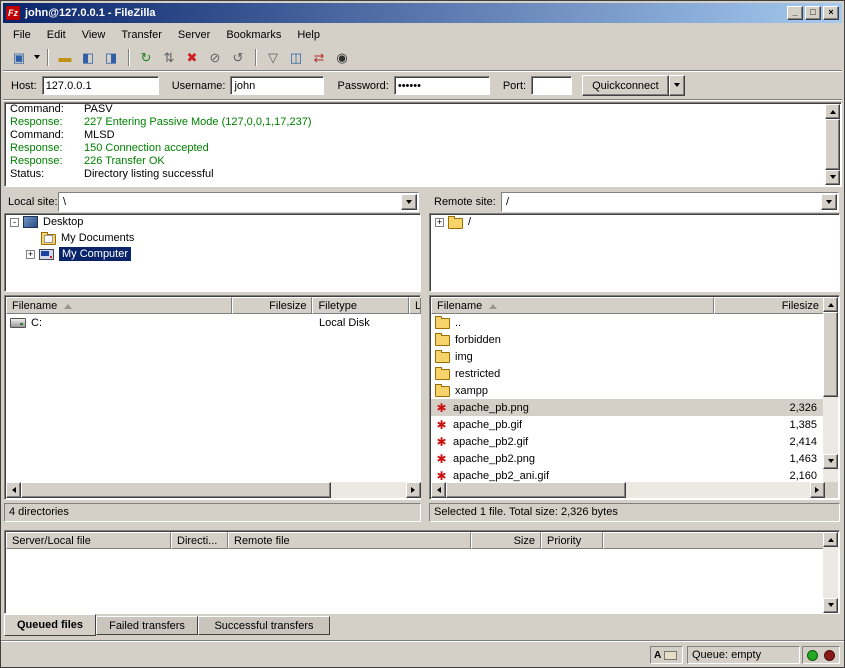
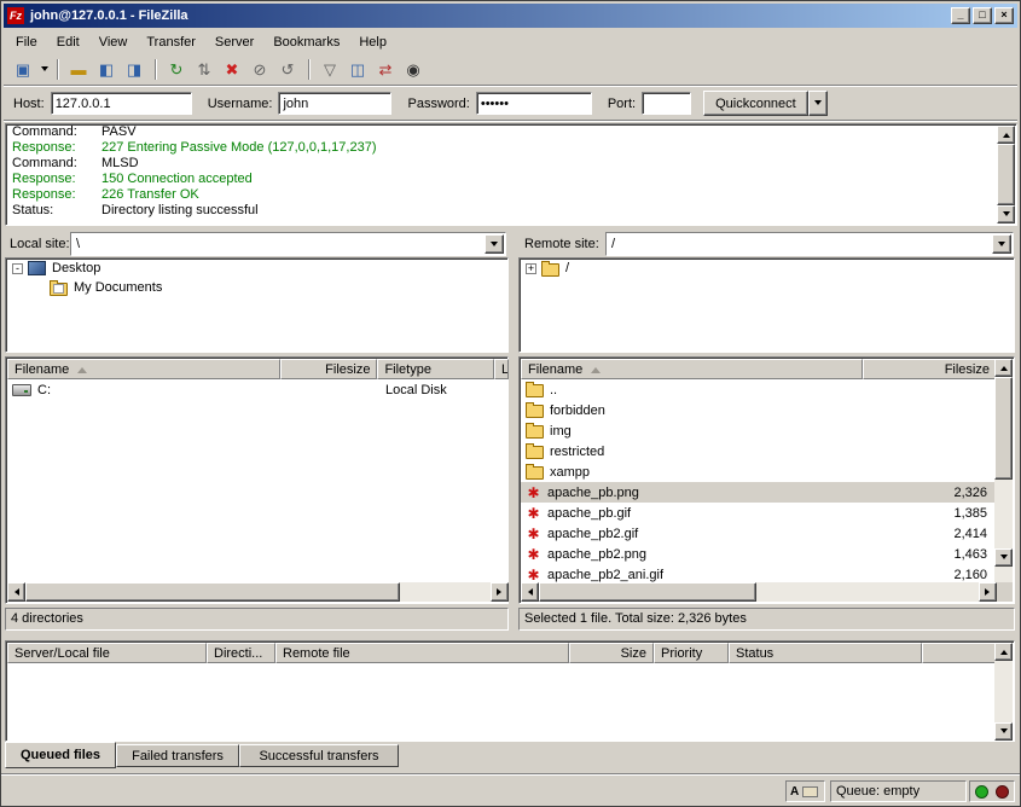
  Fz
  john@127.0.0.1 - FileZilla
  _
  □
  ×
  File
  Edit
  View
  Transfer
  Server
  Bookmarks
  Help
  ▣
  ▬
  ◧
  ◨
  ↻
  ⇅
  ✖
  ⊘
  ↺
  ▽
  ◫
  ⇄
  ◉
  Host:
  127.0.0.1
  Username:
  john
  Password:
  ••••••
  Port:
  Quickconnect
  Command:
  PASV
  Response:
  227 Entering Passive Mode (127,0,0,1,17,237)
  Command:
  MLSD
  Response:
  150 Connection accepted
  Response:
  226 Transfer OK
  Status:
  Directory listing successful
  Local site:
  \
  Remote site:
  /
  Desktop
  My Documents
- My Computer
  /
  Filename
  Filesize
  Filetype
  L
  C:
  Local Disk
  Filename
  Filesize
  ..
  forbidden
  img
  restricted
  xampp
  ✱
  apache_pb.png
  2,326
  ✱
  apache_pb.gif
  1,385
  ✱
  apache_pb2.gif
  2,414
  ✱
  apache_pb2.png
  1,463
  ✱
  apache_pb2_ani.gif
  2,160
  4 directories
  Selected 1 file. Total size: 2,326 bytes
  Server/Local file
  Directi...
  Remote file
  Size
  Priority
+ Status
  Queued files
  Failed transfers
  Successful transfers
  A
  Queue: empty
